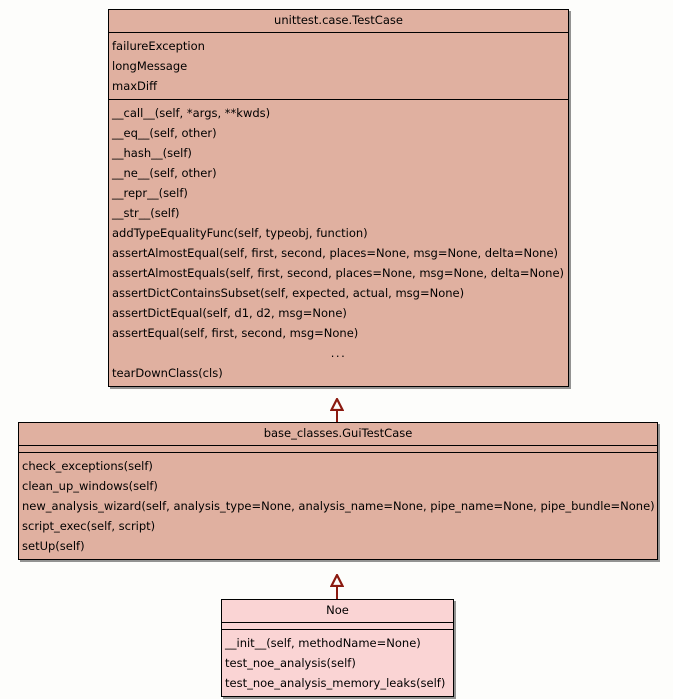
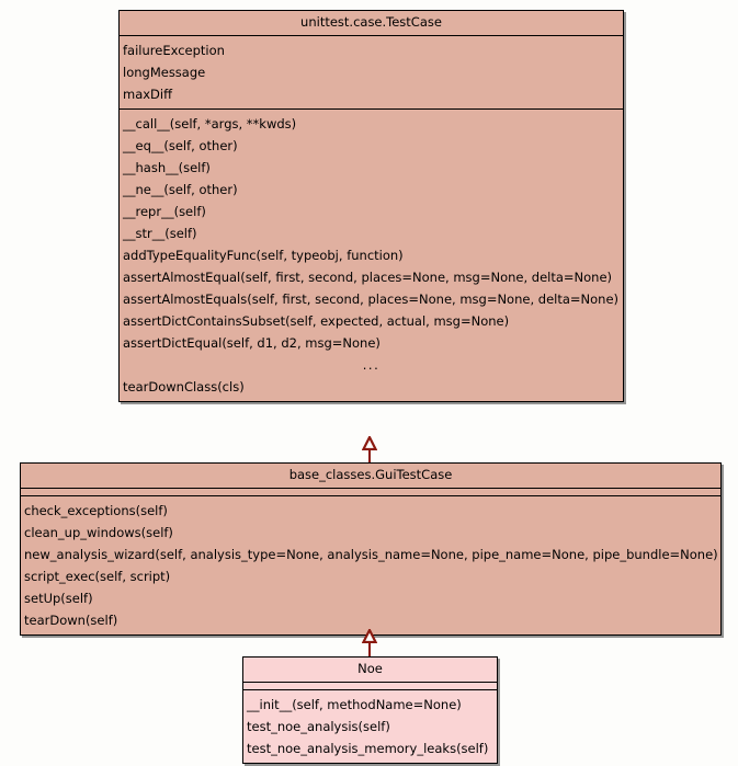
  unittest.case.TestCase
  failureException
  longMessage
  maxDiff
  __call__(self, *args, **kwds)
  __eq__(self, other)
  __hash__(self)
  __ne__(self, other)
  __repr__(self)
  __str__(self)
  addTypeEqualityFunc(self, typeobj, function)
  assertAlmostEqual(self, first, second, places=None, msg=None, delta=None)
  assertAlmostEquals(self, first, second, places=None, msg=None, delta=None)
  assertDictContainsSubset(self, expected, actual, msg=None)
  assertDictEqual(self, d1, d2, msg=None)
- assertEqual(self, first, second, msg=None)
  ...
  tearDownClass(cls)
  base_classes.GuiTestCase
  check_exceptions(self)
  clean_up_windows(self)
  new_analysis_wizard(self, analysis_type=None, analysis_name=None, pipe_name=None, pipe_bundle=None)
  script_exec(self, script)
  setUp(self)
+ tearDown(self)
  Noe
  __init__(self, methodName=None)
  test_noe_analysis(self)
  test_noe_analysis_memory_leaks(self)
